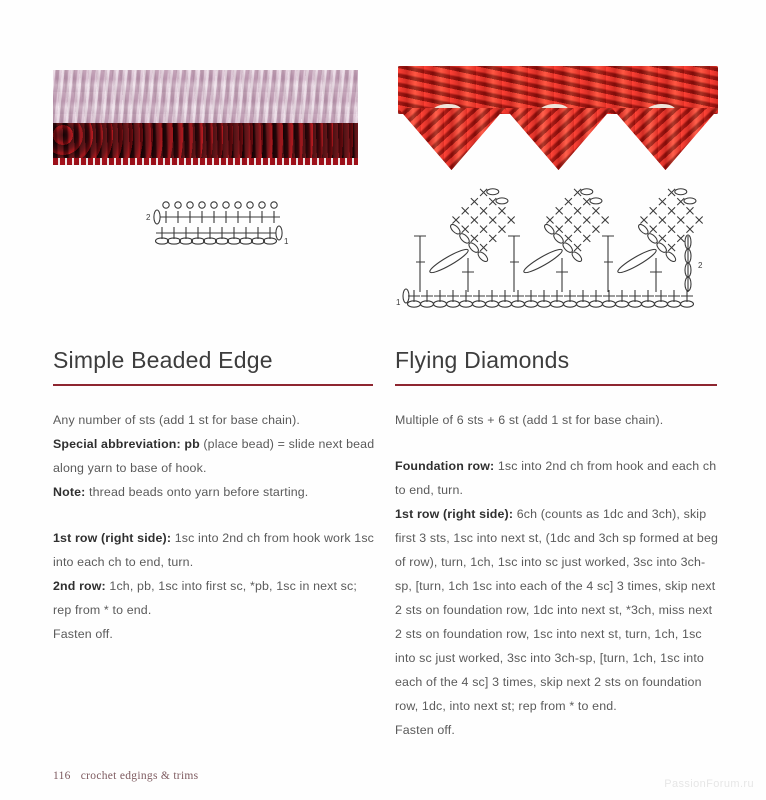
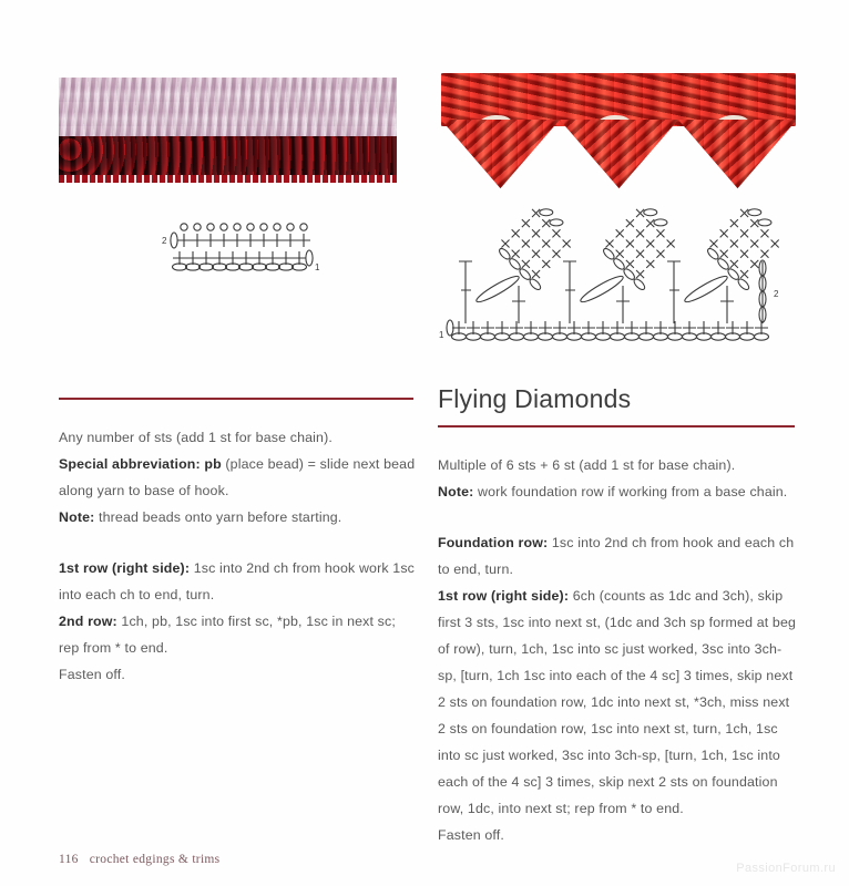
  2
  1
  1
  2
- Simple Beaded Edge
  Any number of sts (add 1 st for base chain).
  Special abbreviation: pb (place bead) = slide next bead along yarn to base of hook.
  Note: thread beads onto yarn before starting.
  1st row (right side): 1sc into 2nd ch from hook work 1sc into each ch to end, turn.
  2nd row: 1ch, pb, 1sc into first sc, *pb, 1sc in next sc; rep from * to end.
  Fasten off.
  Flying Diamonds
  Multiple of 6 sts + 6 st (add 1 st for base chain).
+ Note: work foundation row if working from a base chain.
  Foundation row: 1sc into 2nd ch from hook and each ch to end, turn.
  1st row (right side): 6ch (counts as 1dc and 3ch), skip first 3 sts, 1sc into next st, (1dc and 3ch sp formed at beg of row), turn, 1ch, 1sc into sc just worked, 3sc into 3ch-sp, [turn, 1ch 1sc into each of the 4 sc] 3 times, skip next 2 sts on foundation row, 1dc into next st, *3ch, miss next 2 sts on foundation row, 1sc into next st, turn, 1ch, 1sc into sc just worked, 3sc into 3ch-sp, [turn, 1ch, 1sc into each of the 4 sc] 3 times, skip next 2 sts on foundation row, 1dc, into next st; rep from * to end.
  Fasten off.
  116 crochet edgings & trims
  PassionForum.ru
